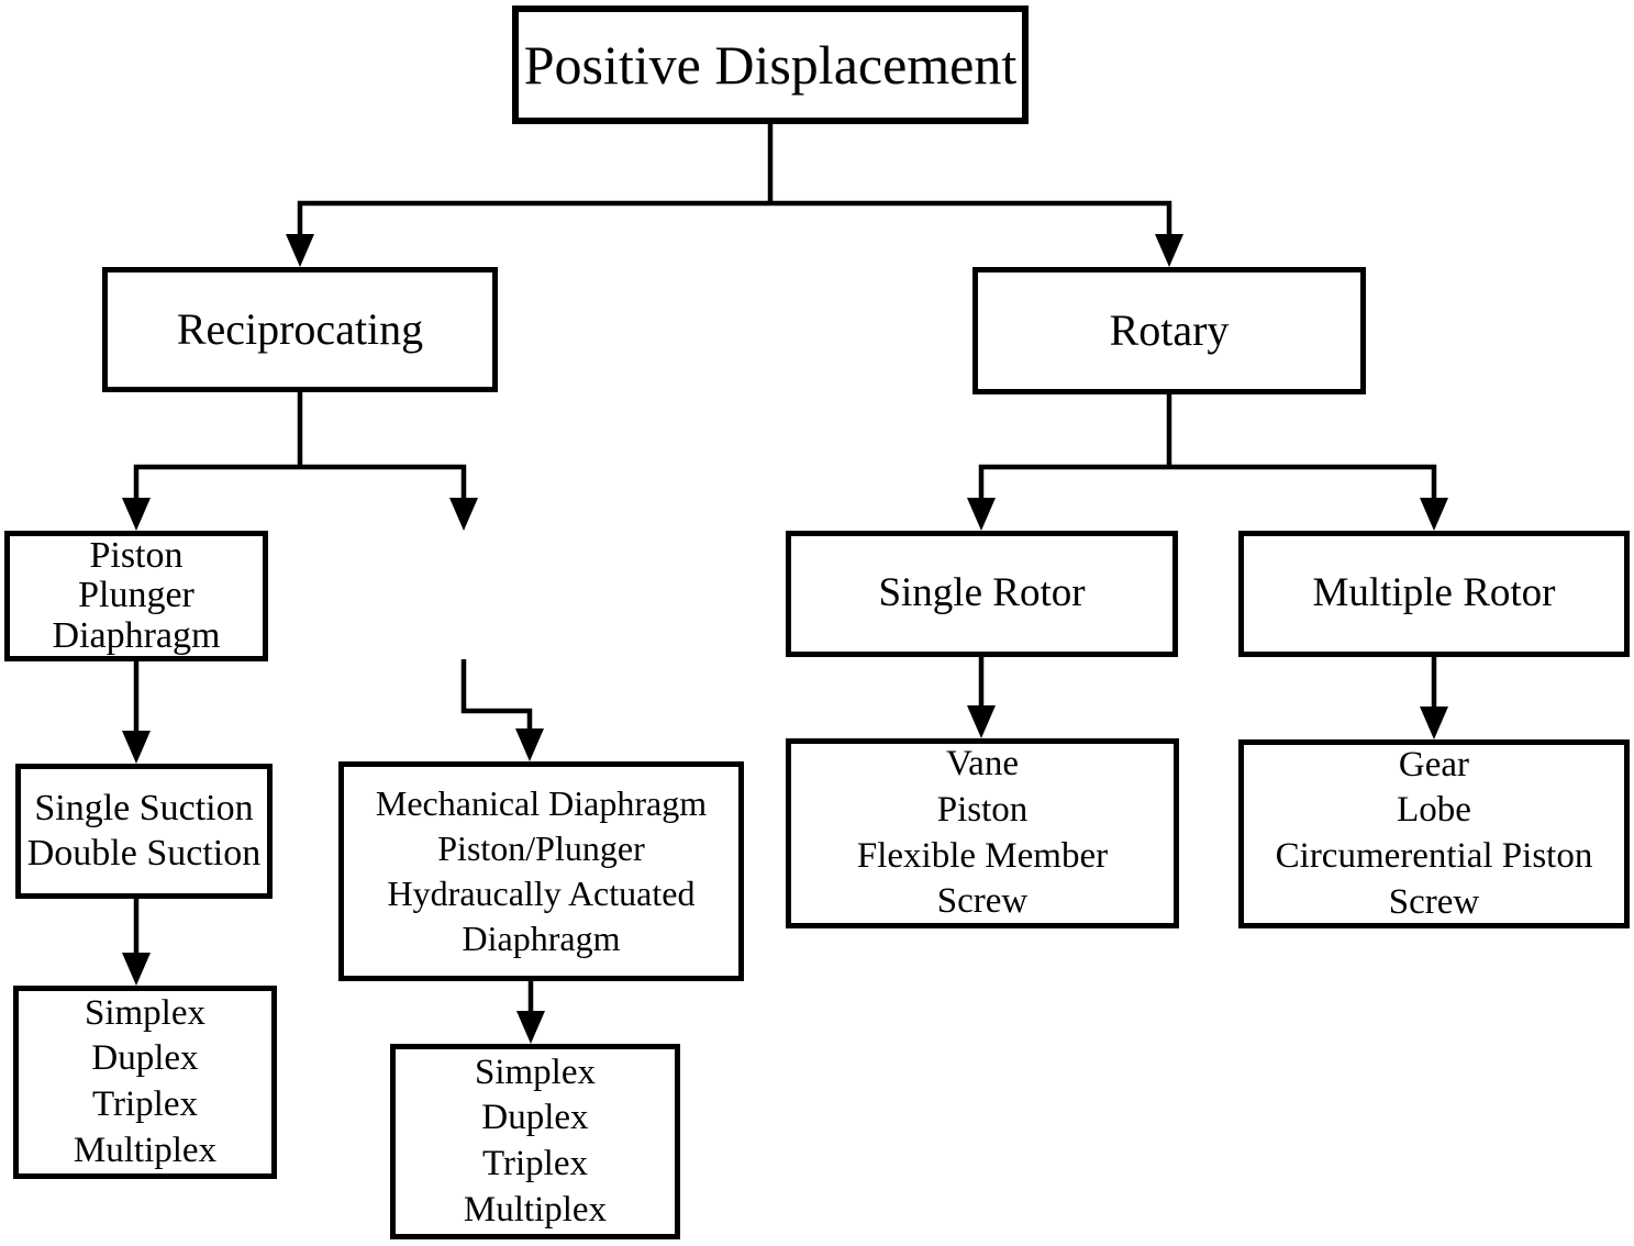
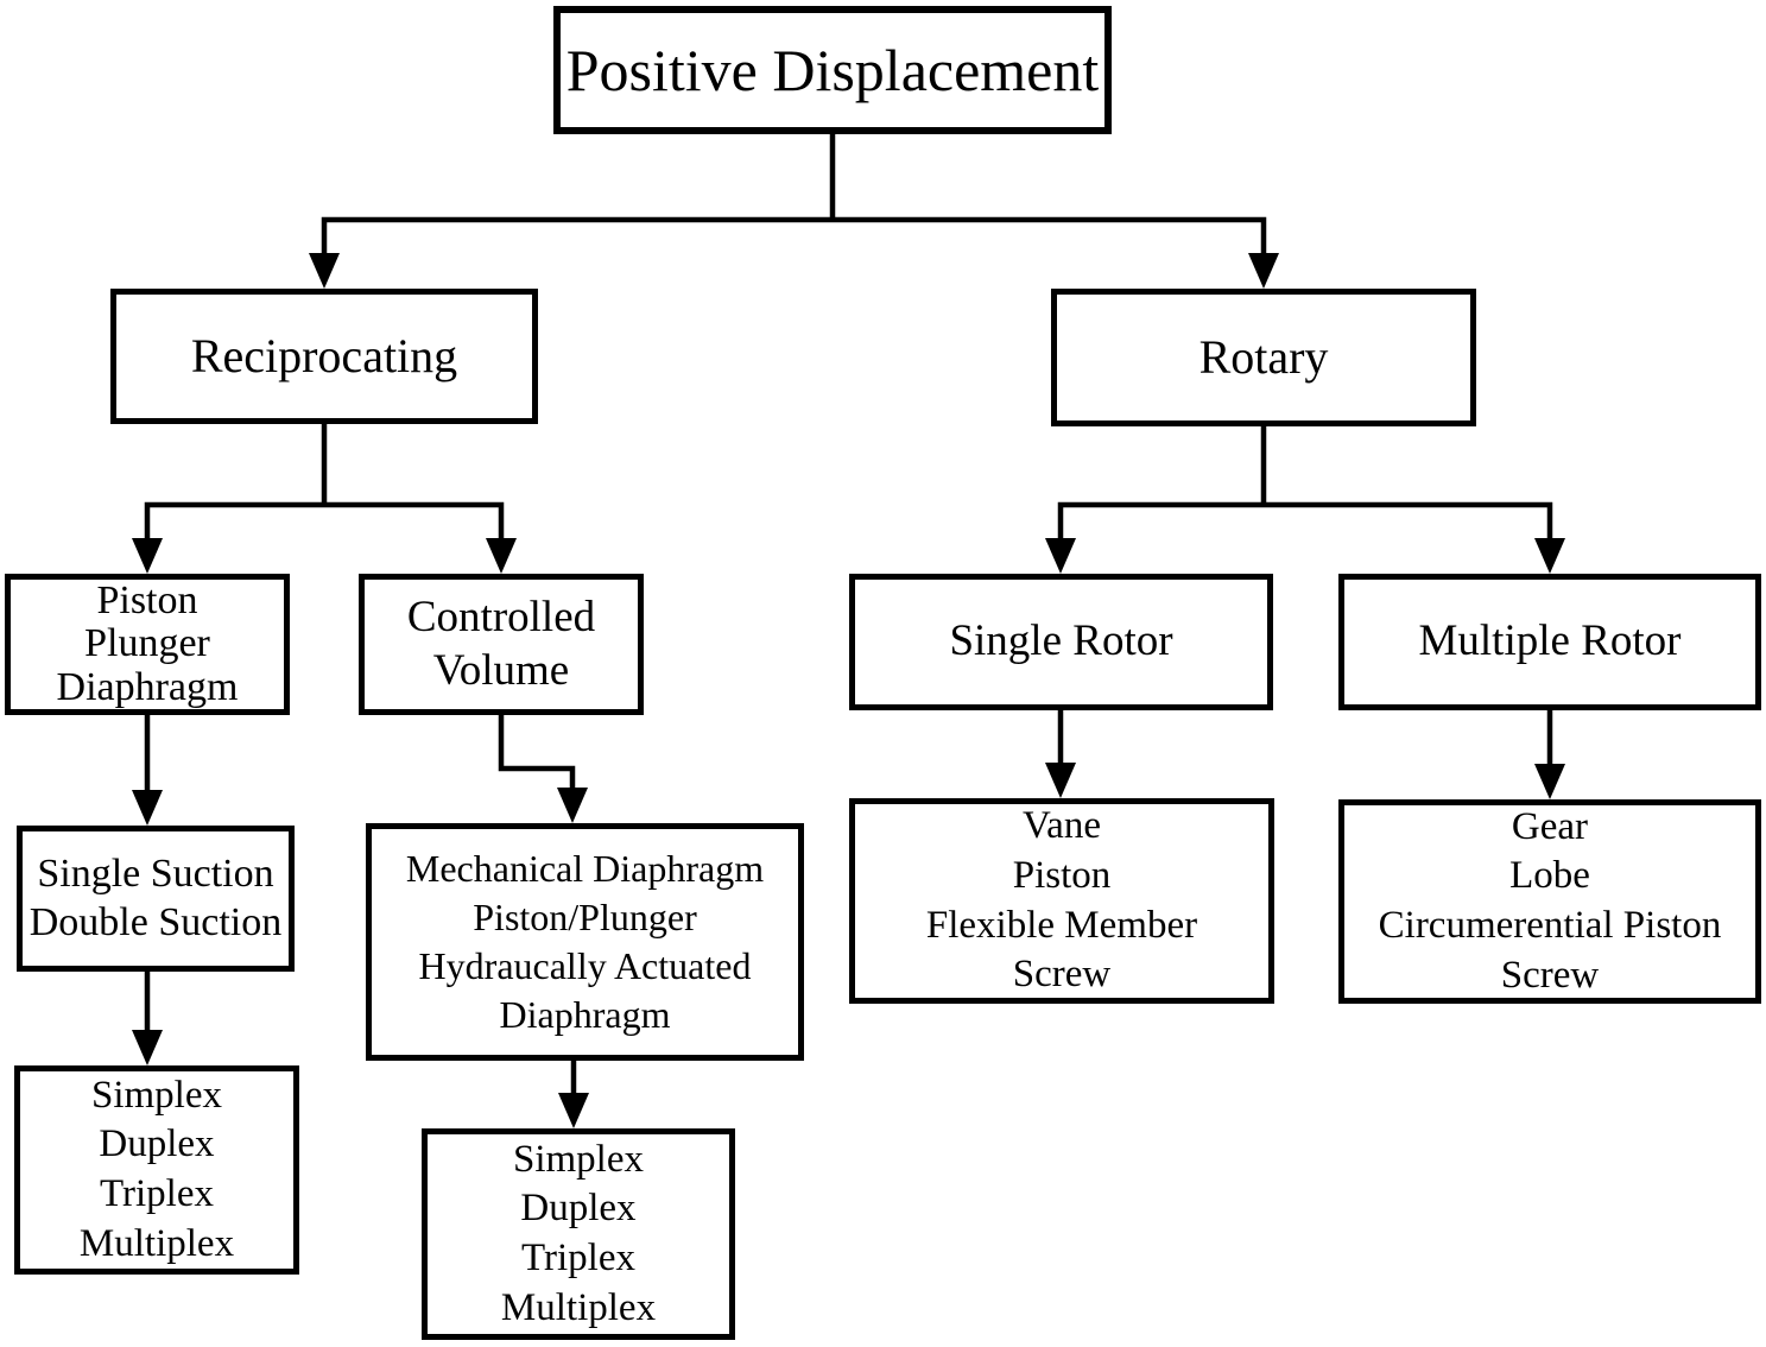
  Positive Displacement
  Reciprocating
  Rotary
  Piston
  Plunger
  Diaphragm
+ Controlled
+ Volume
  Single Rotor
  Multiple Rotor
  Single Suction
  Double Suction
  Mechanical Diaphragm
  Piston/Plunger
  Hydraucally Actuated
  Diaphragm
  Vane
  Piston
  Flexible Member
  Screw
  Gear
  Lobe
  Circumerential Piston
  Screw
  Simplex
  Duplex
  Triplex
  Multiplex
  Simplex
  Duplex
  Triplex
  Multiplex
